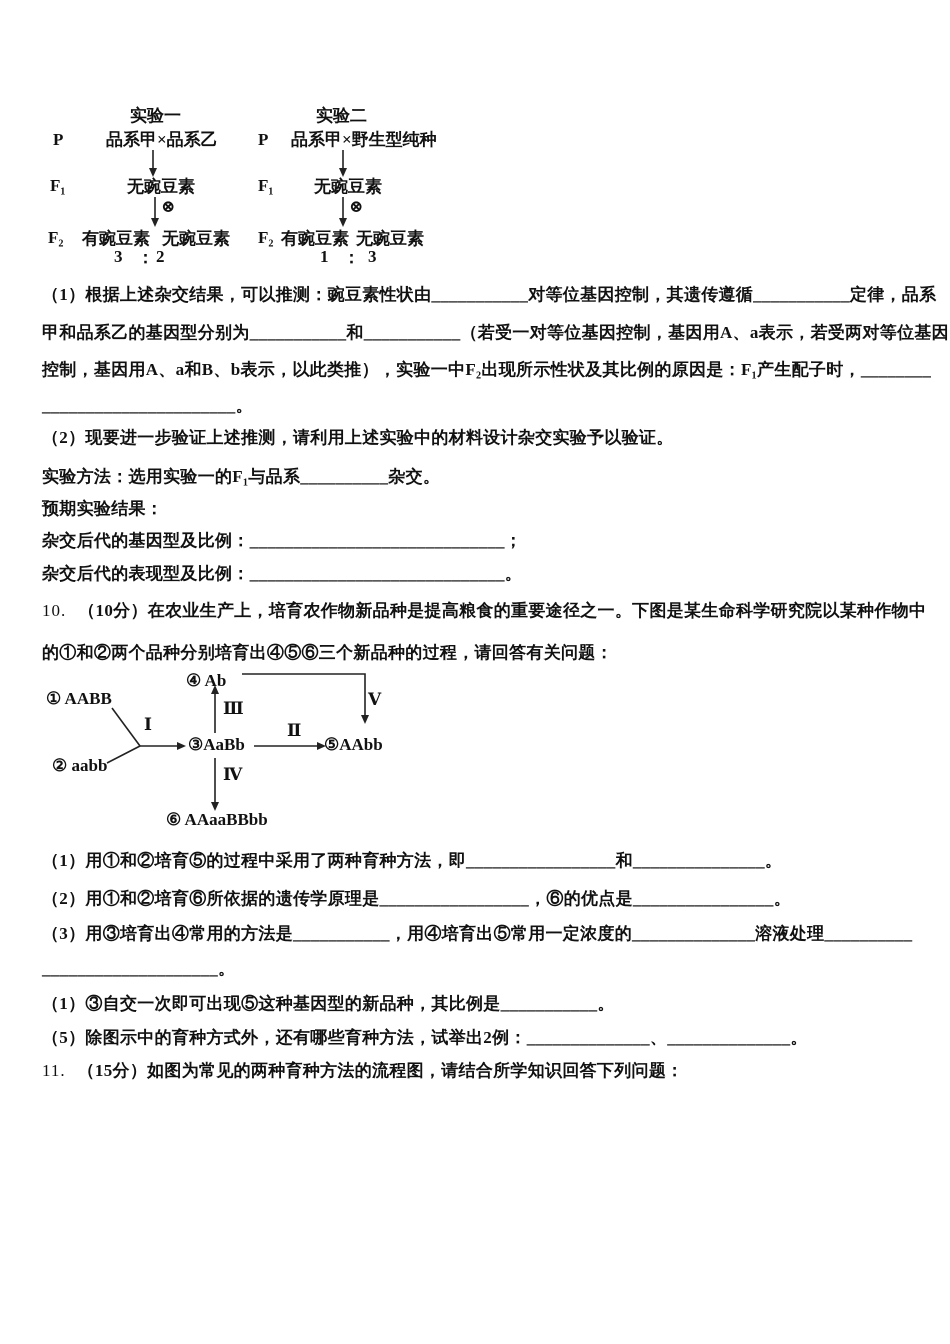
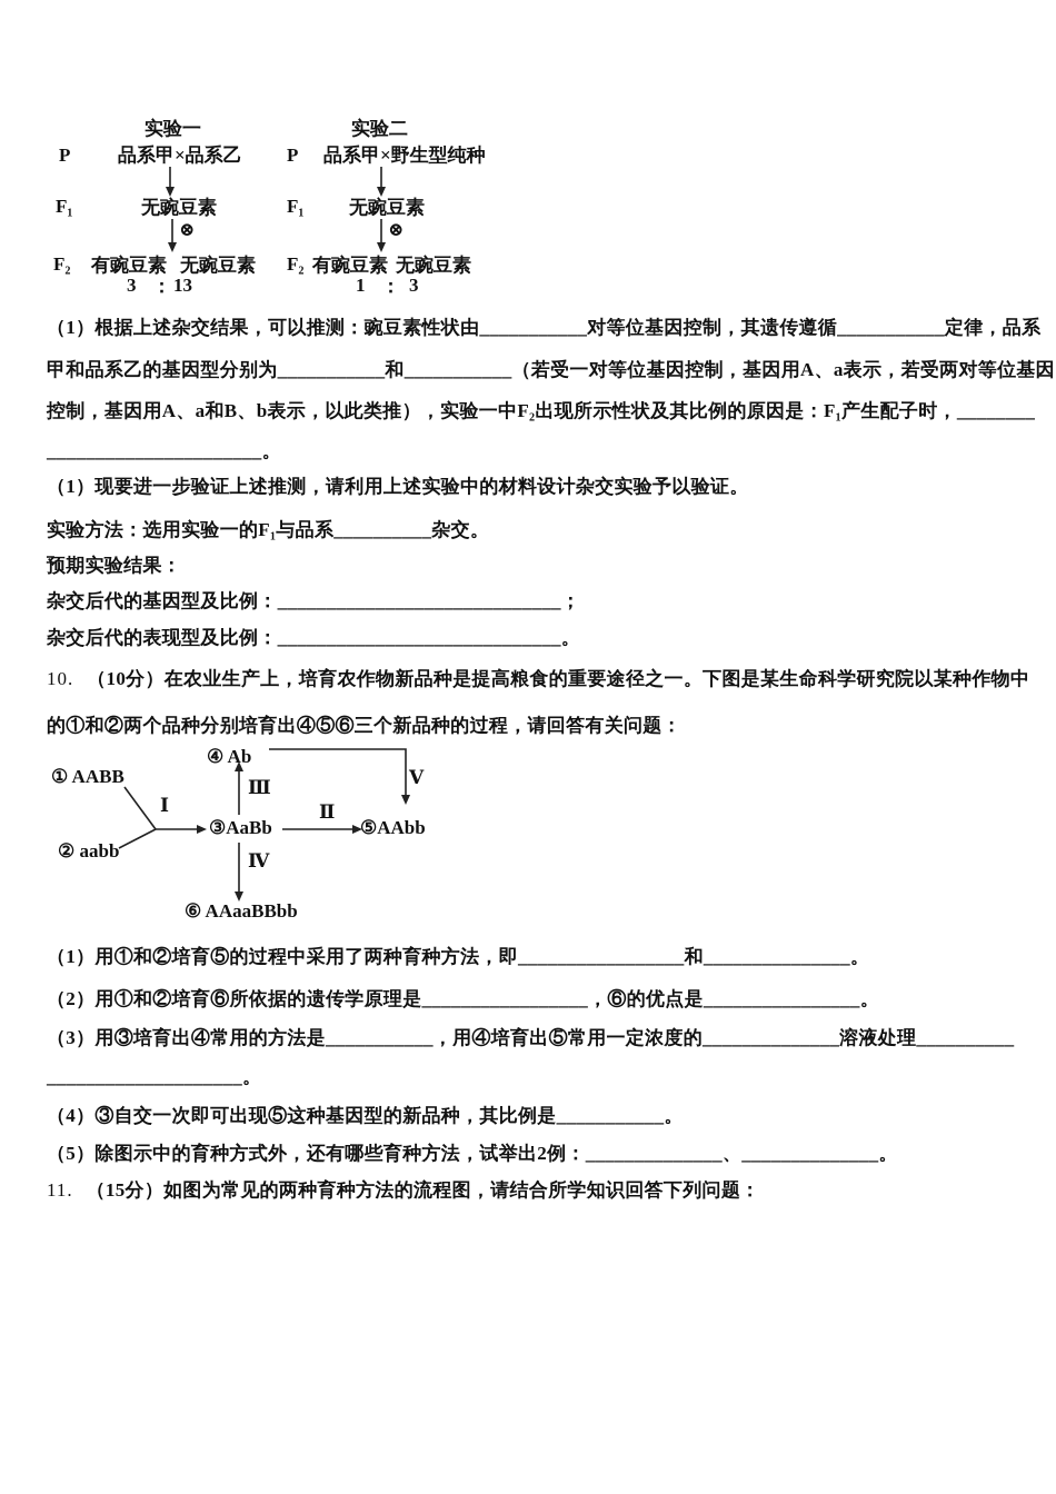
  实验一
  P
  品系甲×品系乙
  F₁
  无豌豆素
  ⊗
  F₂
  有豌豆素
  无豌豆素
  3
  ：
- 2
+ 13
  实验二
  P
  品系甲×野生型纯种
  F₁
  无豌豆素
  ⊗
  F₂
  有豌豆素
  无豌豆素
  1
  ：
  3
  （1）根据上述杂交结果，可以推测：豌豆素性状由___________对等位基因控制，其遗传遵循___________定律，品系
  甲和品系乙的基因型分别为___________和___________（若受一对等位基因控制，基因用A、a表示，若受两对等位基因
  控制，基因用A、a和B、b表示，以此类推），实验一中F₂出现所示性状及其比例的原因是：F₁产生配子时，________
  ______________________。
- （2）现要进一步验证上述推测，请利用上述实验中的材料设计杂交实验予以验证。
+ （1）现要进一步验证上述推测，请利用上述实验中的材料设计杂交实验予以验证。
  实验方法：选用实验一的F₁与品系__________杂交。
  预期实验结果：
  杂交后代的基因型及比例：_____________________________；
  杂交后代的表现型及比例：_____________________________。
  10. （10分）在农业生产上，培育农作物新品种是提高粮食的重要途径之一。下图是某生命科学研究院以某种作物中
  的①和②两个品种分别培育出④⑤⑥三个新品种的过程，请回答有关问题：
  ④ Ab
  ① AABB
  ③AaBb
  ⑤AAbb
  ② aabb
  ⑥ AAaaBBbb
  Ⅰ
  Ⅱ
  Ⅲ
  Ⅳ
  Ⅴ
  （1）用①和②培育⑤的过程中采用了两种育种方法，即_________________和_______________。
  （2）用①和②培育⑥所依据的遗传学原理是_________________，⑥的优点是________________。
  （3）用③培育出④常用的方法是___________，用④培育出⑤常用一定浓度的______________溶液处理__________
  ____________________。
- （1）③自交一次即可出现⑤这种基因型的新品种，其比例是___________。
+ （4）③自交一次即可出现⑤这种基因型的新品种，其比例是___________。
  （5）除图示中的育种方式外，还有哪些育种方法，试举出2例：______________、______________。
  11. （15分）如图为常见的两种育种方法的流程图，请结合所学知识回答下列问题：
